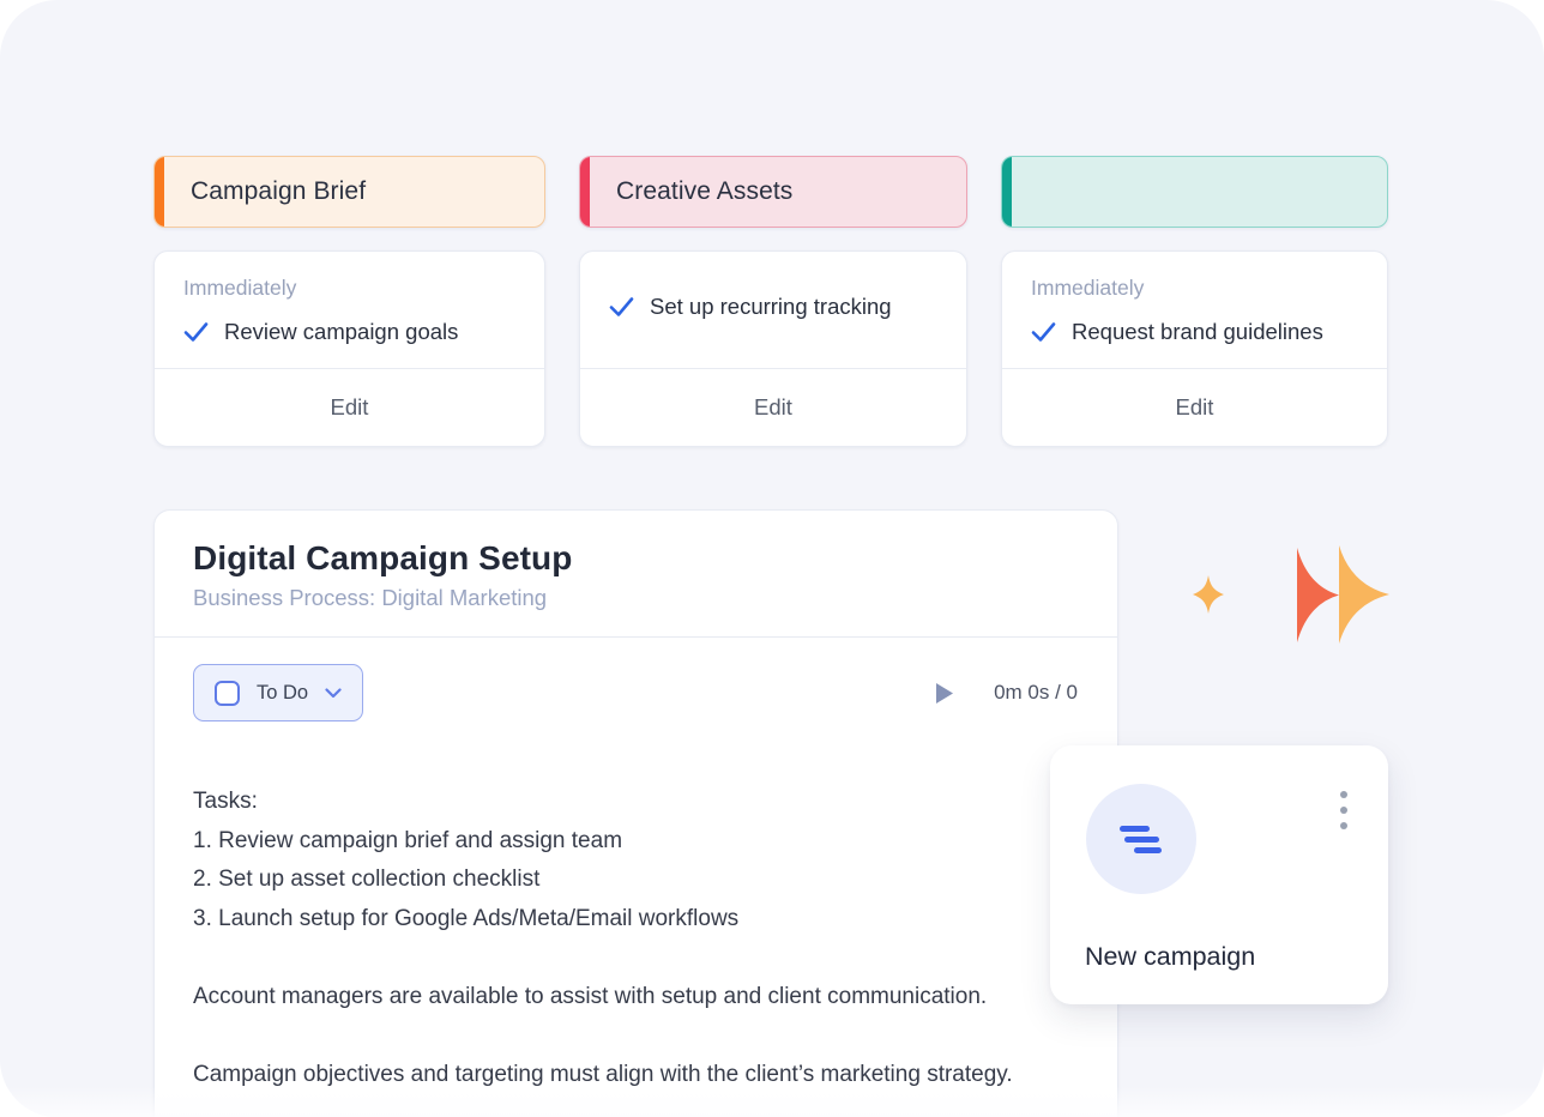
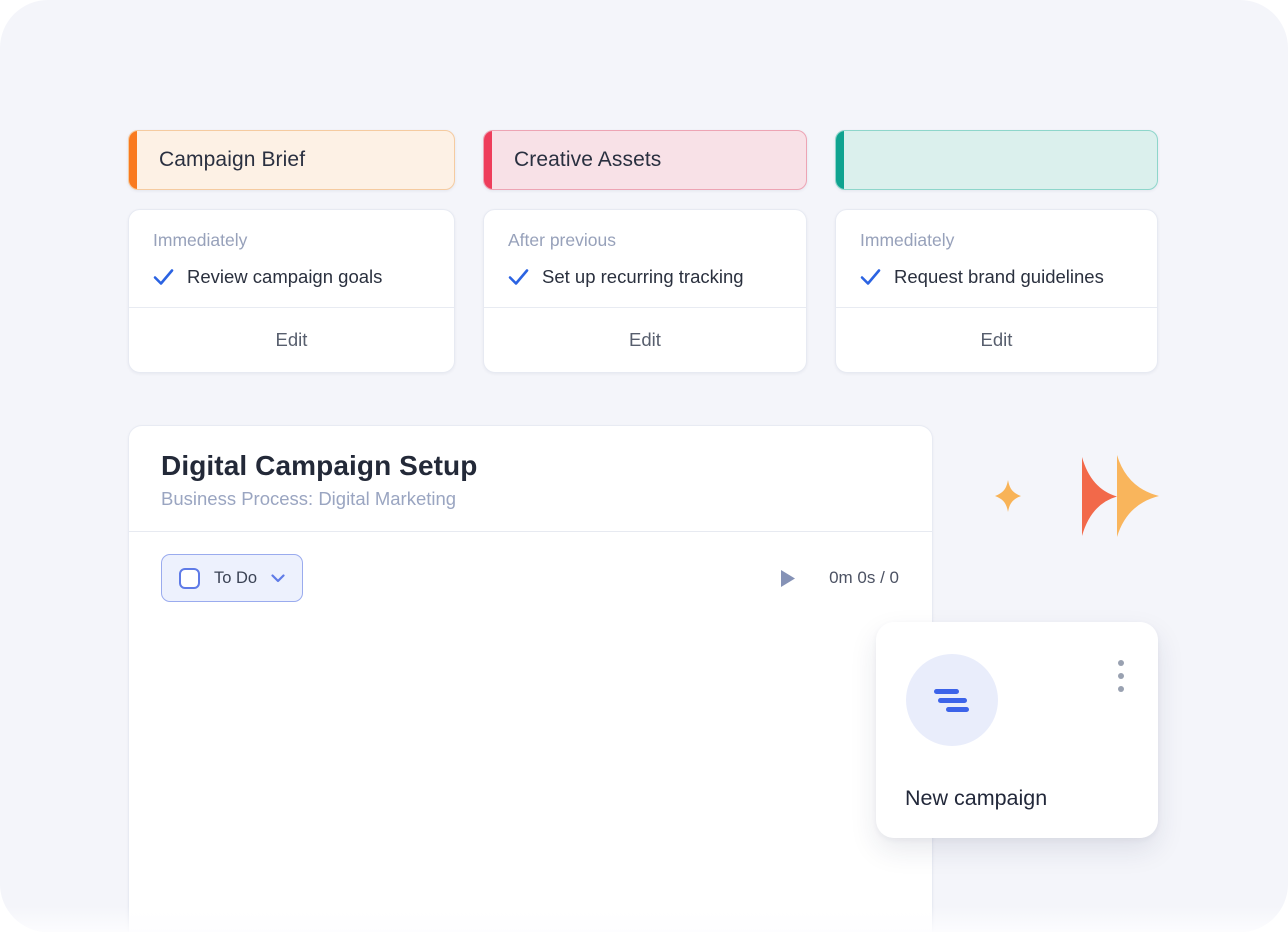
  Campaign Brief
  Creative Assets
  Immediately
  Review campaign goals
  Edit
+ After previous
  Set up recurring tracking
  Edit
  Immediately
  Request brand guidelines
  Edit
  Digital Campaign Setup
  Business Process: Digital Marketing
  To Do
  0m 0s / 0
- Tasks:
- 1. Review campaign brief and assign team
- 2. Set up asset collection checklist
- 3. Launch setup for Google Ads/Meta/Email workflows
- Account managers are available to assist with setup and client communication.
- Campaign objectives and targeting must align with the client’s marketing strategy.
  New campaign
